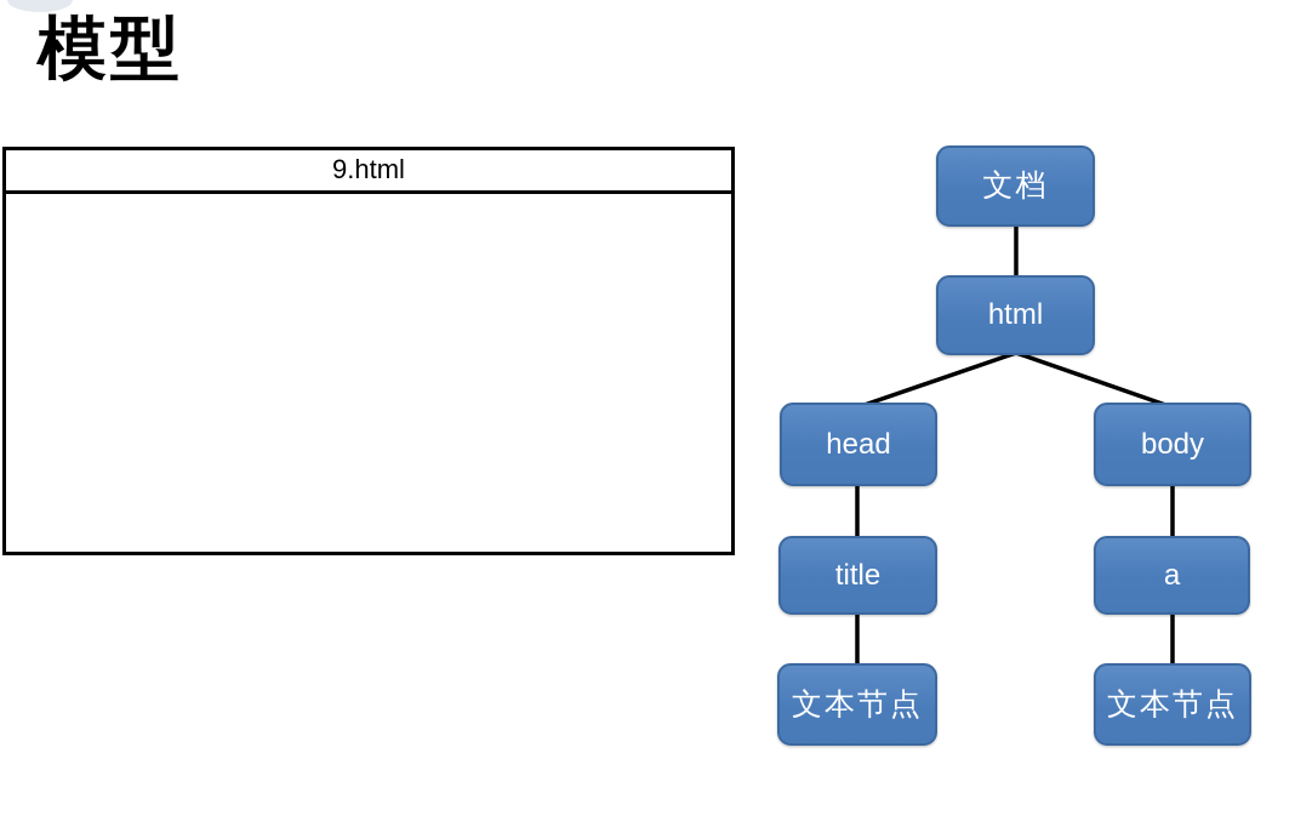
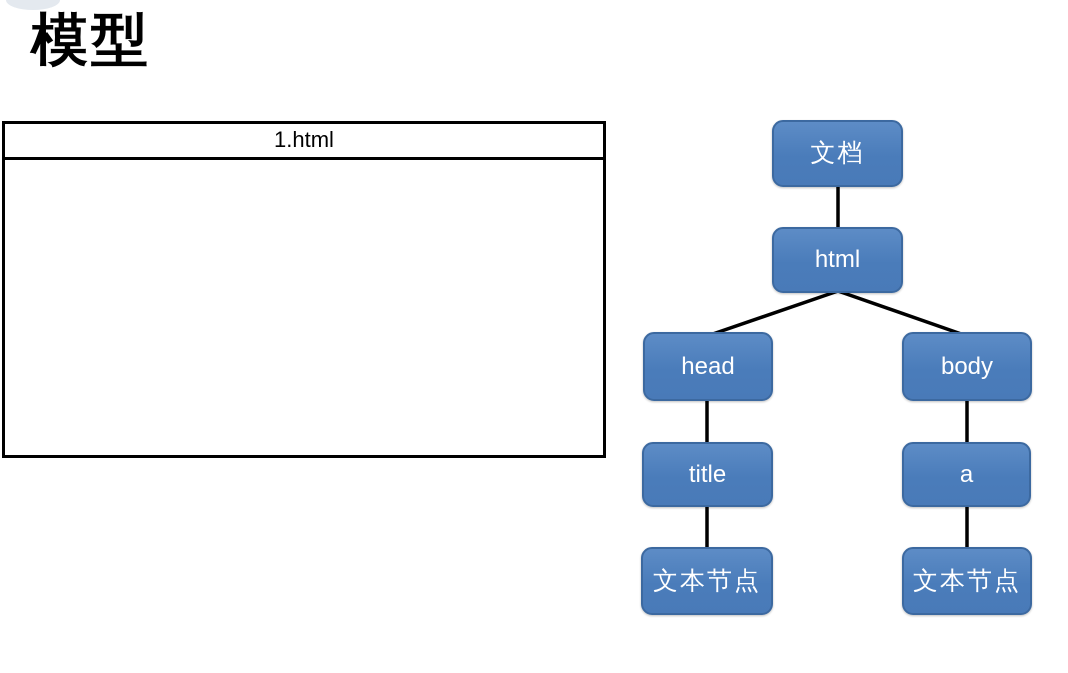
  模型
- 9.html
+ 1.html
  文档
  html
  head
  body
  title
  a
  文本节点
  文本节点
